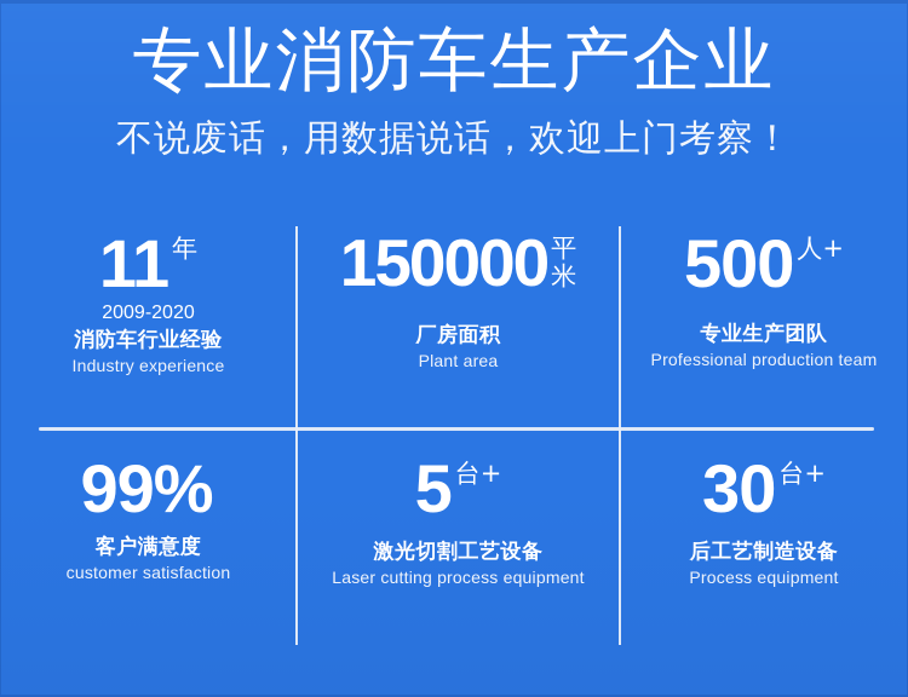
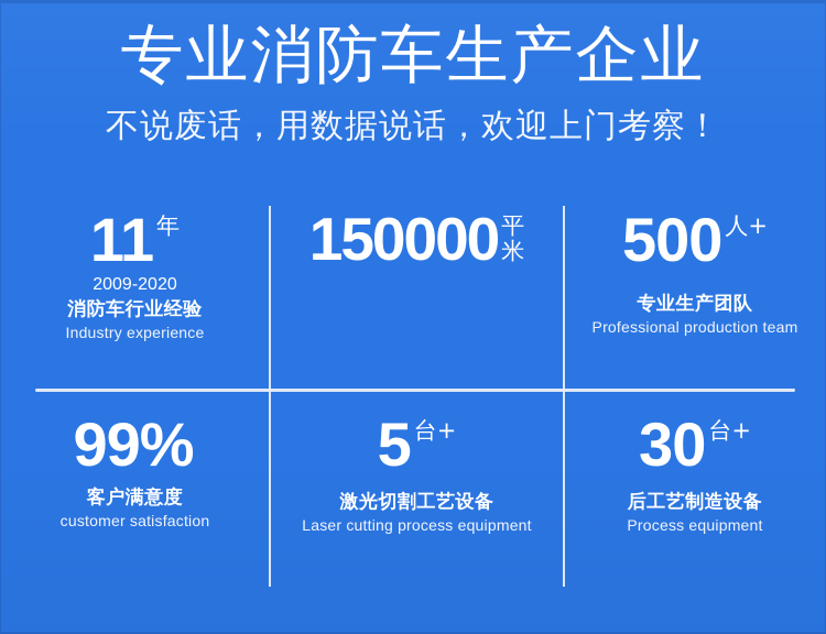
  专业消防车生产企业
  不说废话，用数据说话，欢迎上门考察！
  11
  年
  2009-2020
  消防车行业经验
  Industry experience
  150000
  平
  米
- 厂房面积
- Plant area
  500
  人+
  专业生产团队
  Professional production team
  99%
  客户满意度
  customer satisfaction
  5
  台+
  激光切割工艺设备
  Laser cutting process equipment
  30
  台+
  后工艺制造设备
  Process equipment
